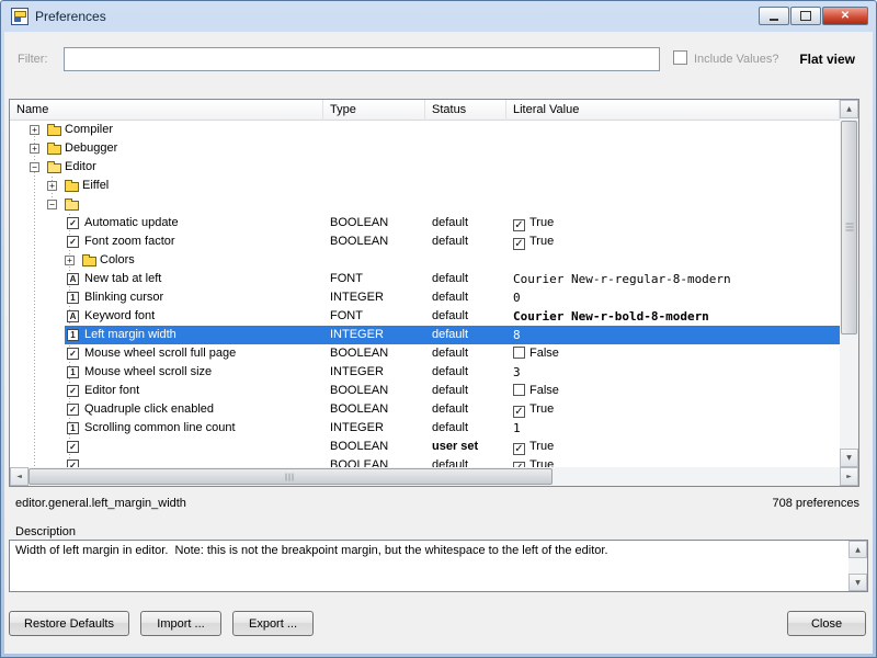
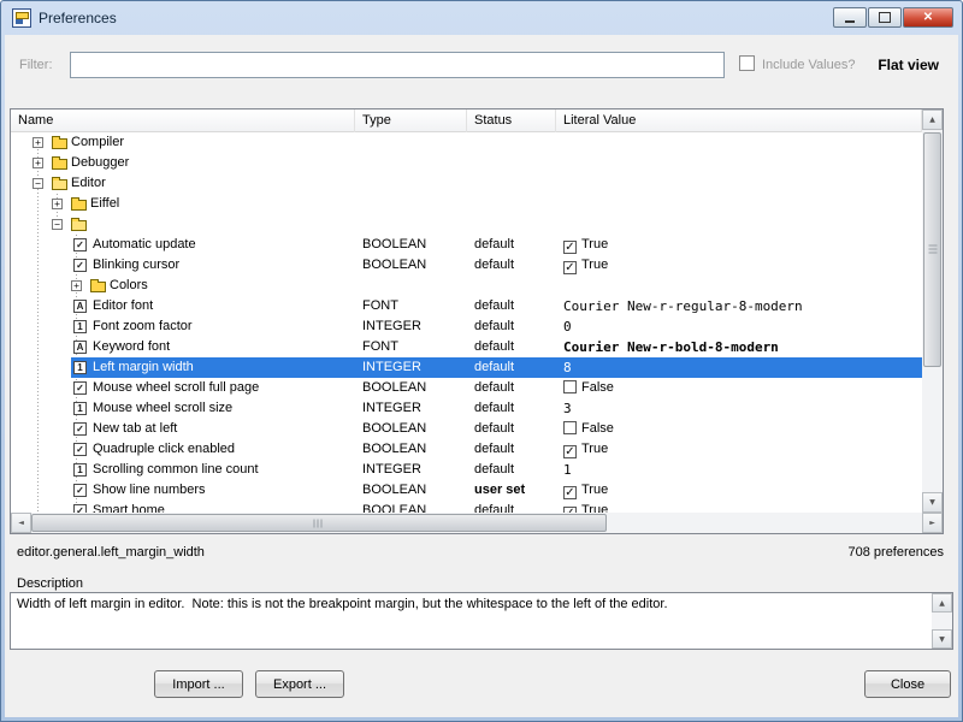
  Preferences
  Filter:
  Include Values?
  Flat view
  Name
  Type
  Status
  Literal Value
  +
  Compiler
  +
  Debugger
  −
  Editor
  +
  Eiffel
  −
  ✓
  Automatic update
  BOOLEAN
  default
  ✓ True
  ✓
- Font zoom factor
+ Blinking cursor
  BOOLEAN
  default
  ✓ True
  +
  Colors
  A
- New tab at left
+ Editor font
  FONT
  default
  Courier New-r-regular-8-modern
  1
- Blinking cursor
+ Font zoom factor
  INTEGER
  default
  0
  A
  Keyword font
  FONT
  default
  Courier New-r-bold-8-modern
  1
  Left margin width
  INTEGER
  default
  8
  ✓
  Mouse wheel scroll full page
  BOOLEAN
  default
  False
  1
  Mouse wheel scroll size
  INTEGER
  default
  3
  ✓
- Editor font
+ New tab at left
  BOOLEAN
  default
  False
  ✓
  Quadruple click enabled
  BOOLEAN
  default
  ✓ True
  1
  Scrolling common line count
  INTEGER
  default
  1
  ✓
+ Show line numbers
  BOOLEAN
  user set
  ✓ True
  ✓
+ Smart home
  BOOLEAN
  default
  True
  editor.general.left_margin_width
  708 preferences
  Description
  Width of left margin in editor. Note: this is not the breakpoint margin, but the whitespace to the left of the editor.
- Restore Defaults
  Import ...
  Export ...
  Close
